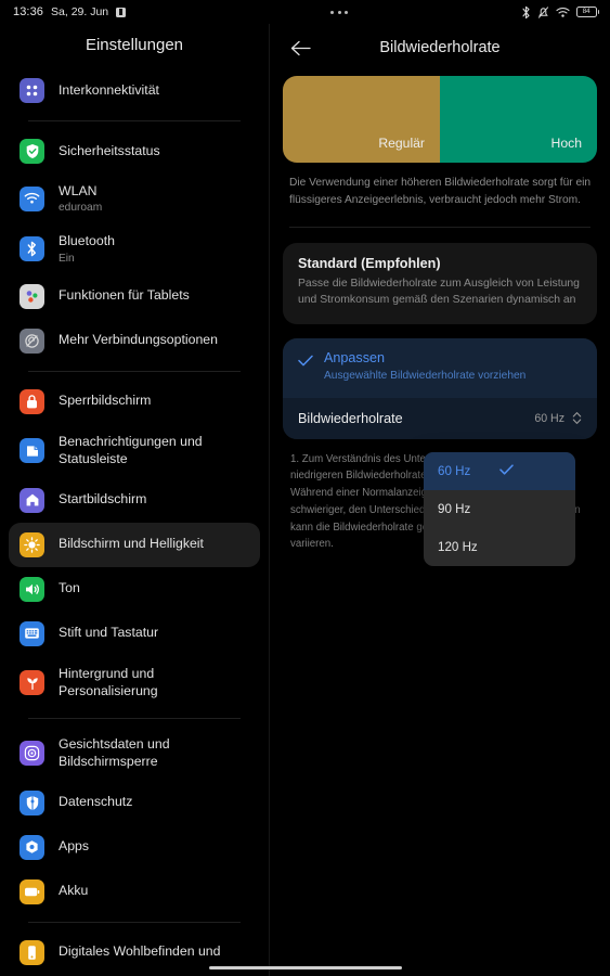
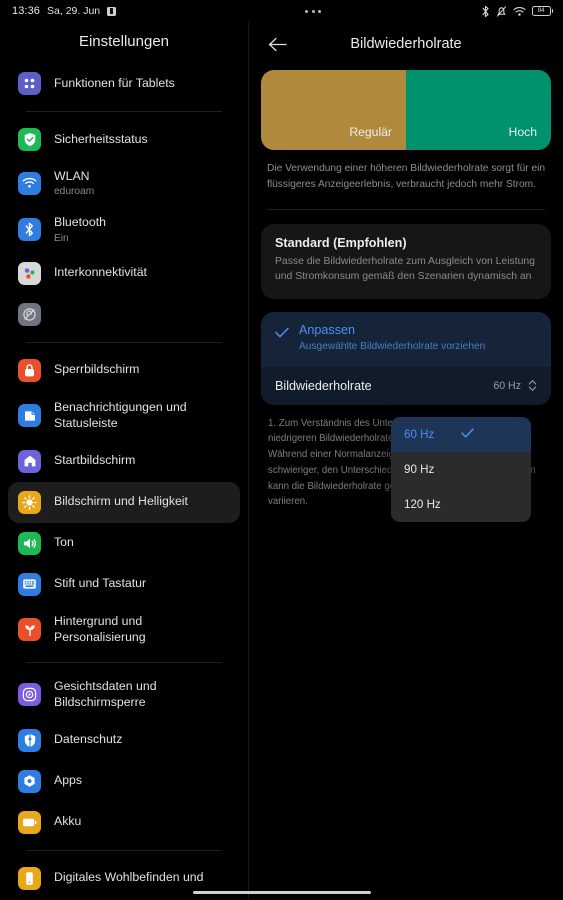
  13:36
  Sa, 29. Jun
  Einstellungen
- Interkonnektivität
+ Funktionen für Tablets
  Sicherheitsstatus
  WLAN
  eduroam
  Bluetooth
  Ein
- Funktionen für Tablets
+ Interkonnektivität
- Mehr Verbindungsoptionen
  Sperrbildschirm
  Benachrichtigungen und Statusleiste
  Startbildschirm
  Bildschirm und Helligkeit
  Ton
  Stift und Tastatur
  Hintergrund und Personalisierung
  Gesichtsdaten und Bildschirmsperre
  Datenschutz
  Apps
  Akku
  Digitales Wohlbefinden und
  Bildwiederholrate
  Regulär
  Hoch
  Die Verwendung einer höheren Bildwiederholrate sorgt für ein flüssigeres Anzeigeerlebnis, verbraucht jedoch mehr Strom.
  Standard (Empfohlen)
  Passe die Bildwiederholrate zum Ausgleich von Leistung und Stromkonsum gemäß den Szenarien dynamisch an
  Anpassen
  Ausgewählte Bildwiederholrate vorziehen
  Bildwiederholrate
  60 Hz
  60 Hz
  90 Hz
  120 Hz
